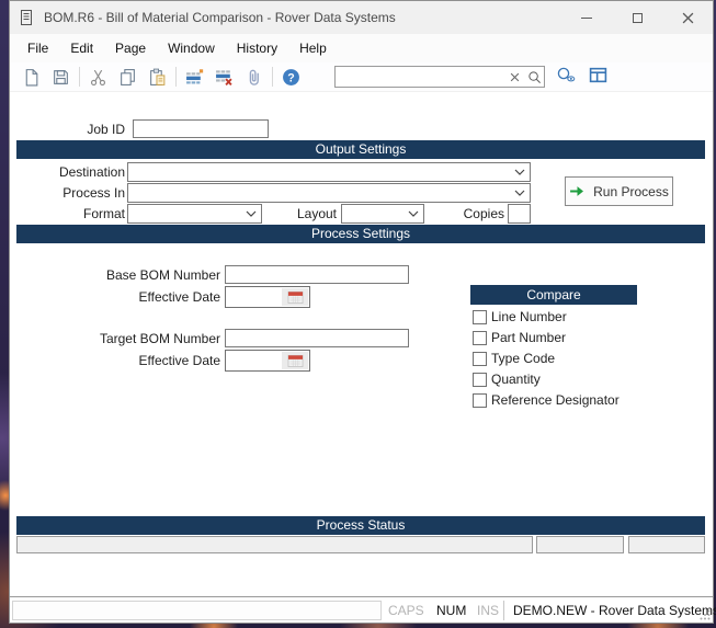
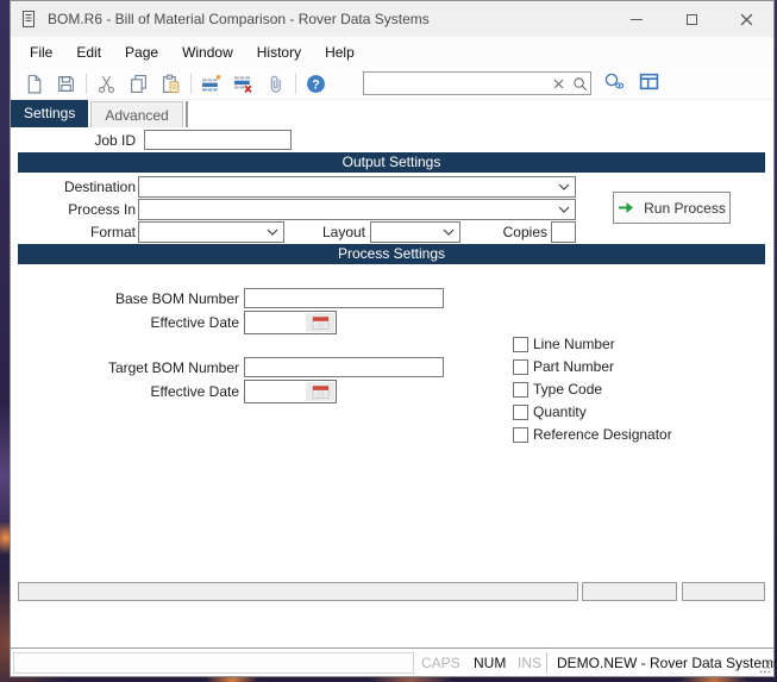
  BOM.R6 - Bill of Material Comparison - Rover Data Systems
  File
  Edit
  Page
  Window
  History
  Help
  ?
+ Settings
+ Advanced
  Job ID
  Output Settings
  Destination
  Process In
  Format
  Layout
  Copies
  Run Process
  Process Settings
  Base BOM Number
  Effective Date
- Compare
  Line Number
  Part Number
  Type Code
  Quantity
  Reference Designator
  Target BOM Number
  Effective Date
- Process Status
  CAPS
  NUM
  INS
  DEMO.NEW - Rover Data System
